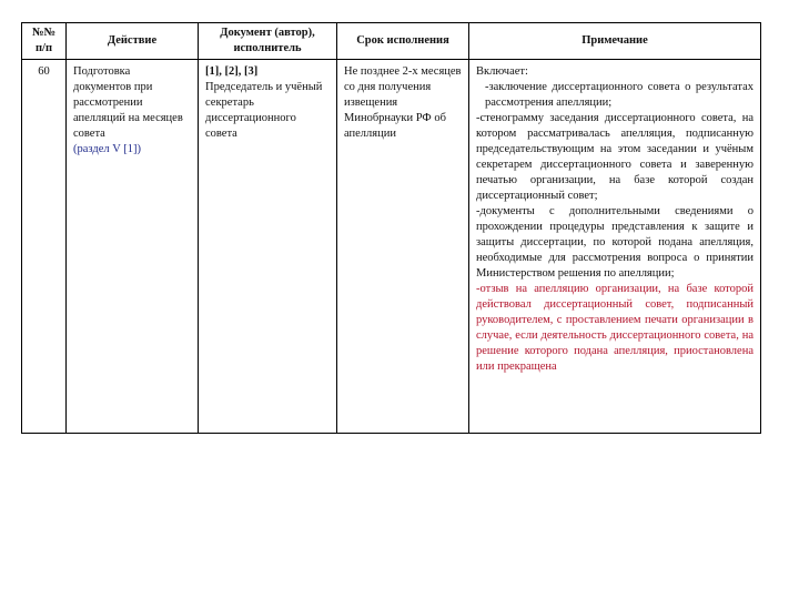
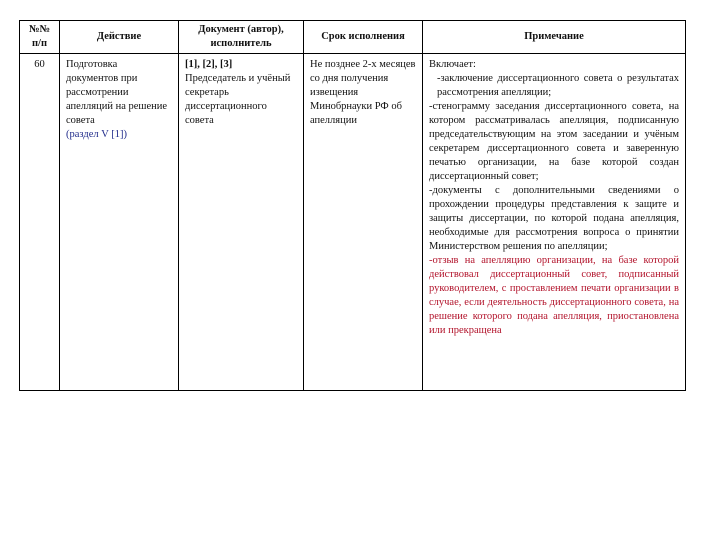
  №№ п/п	Действие	Документ (автор), исполнитель	Срок исполнения	Примечание
- 60	Подготовка документов при рассмотрении апелляций на месяцев совета (раздел V [1])	[1], [2], [3] Председатель и учёный секретарь диссертационного совета	Не позднее 2-х месяцев со дня получения извещения Минобрнауки РФ об апелляции	Включает: -заключение диссертационного совета о результатах рассмотрения апелляции; -стенограмму заседания диссертационного совета, на котором рассматривалась апелляция, подписанную председательствующим на этом заседании и учёным секретарем диссертационного совета и заверенную печатью организации, на базе которой создан диссертационный совет; -документы с дополнительными сведениями о прохождении процедуры представления к защите и защиты диссертации, по которой подана апелляция, необходимые для рассмотрения вопроса о принятии Министерством решения по апелляции; -отзыв на апелляцию организации, на базе которой действовал диссертационный совет, подписанный руководителем, с проставлением печати организации в случае, если деятельность диссертационного совета, на решение которого подана апелляция, приостановлена или прекращена
+ 60	Подготовка документов при рассмотрении апелляций на решение совета (раздел V [1])	[1], [2], [3] Председатель и учёный секретарь диссертационного совета	Не позднее 2-х месяцев со дня получения извещения Минобрнауки РФ об апелляции	Включает: -заключение диссертационного совета о результатах рассмотрения апелляции; -стенограмму заседания диссертационного совета, на котором рассматривалась апелляция, подписанную председательствующим на этом заседании и учёным секретарем диссертационного совета и заверенную печатью организации, на базе которой создан диссертационный совет; -документы с дополнительными сведениями о прохождении процедуры представления к защите и защиты диссертации, по которой подана апелляция, необходимые для рассмотрения вопроса о принятии Министерством решения по апелляции; -отзыв на апелляцию организации, на базе которой действовал диссертационный совет, подписанный руководителем, с проставлением печати организации в случае, если деятельность диссертационного совета, на решение которого подана апелляция, приостановлена или прекращена
